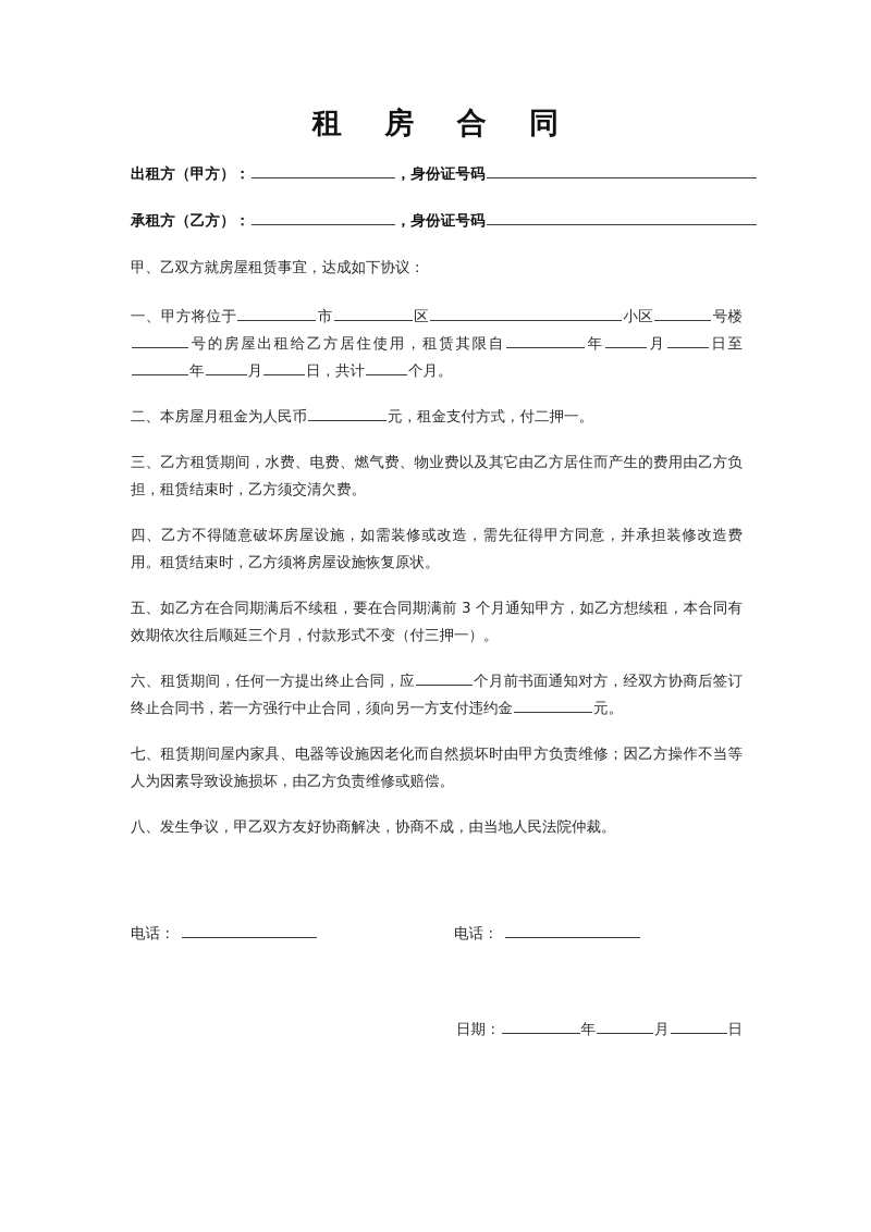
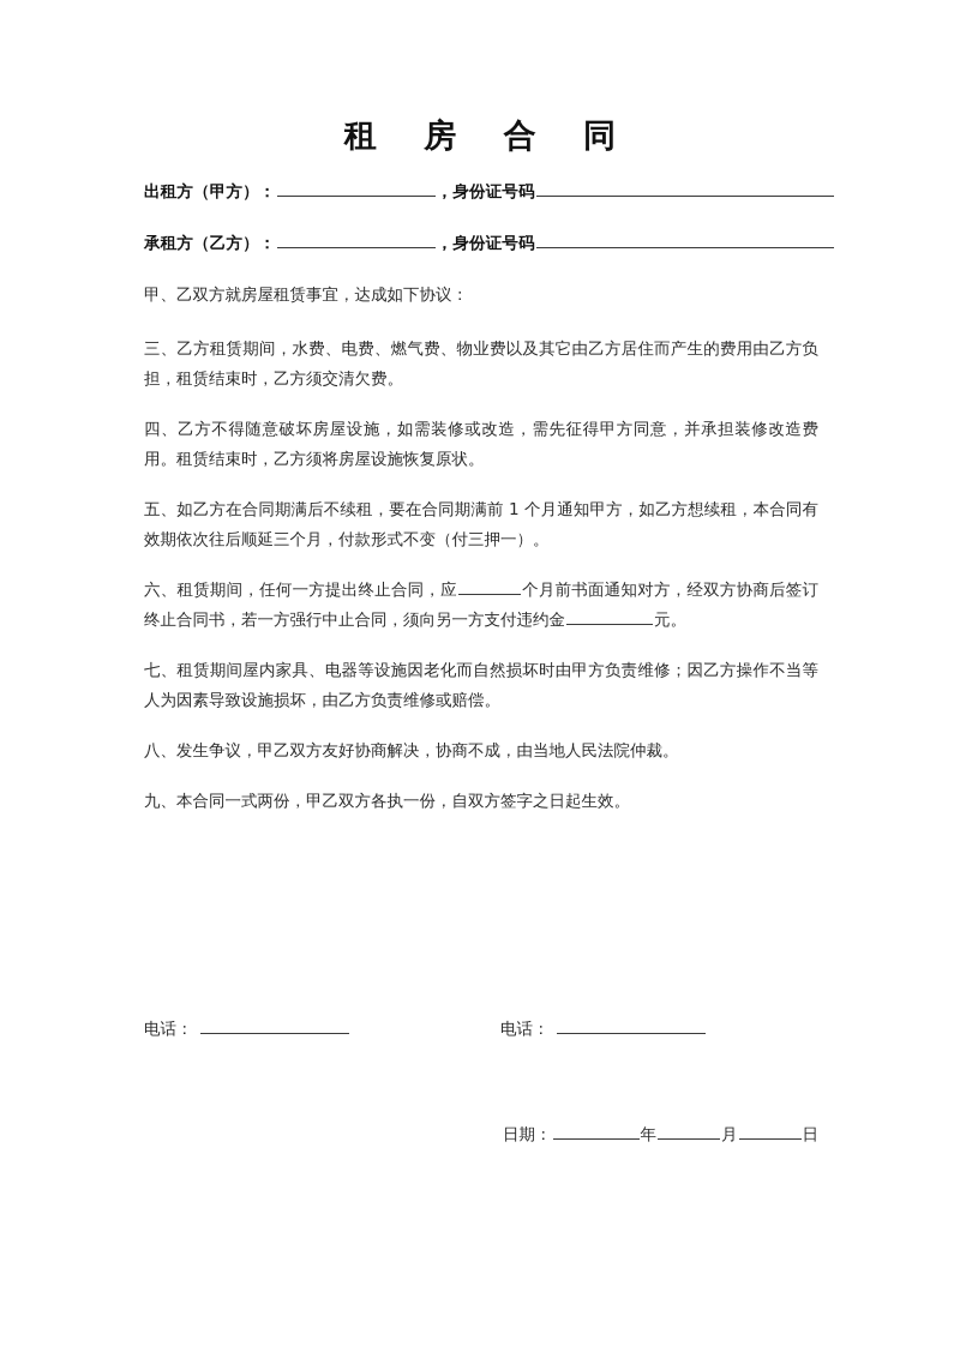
  租 房 合 同
  出租方（甲方）： ，身份证号码
  承租方（乙方）： ，身份证号码
  甲、乙双方就房屋租赁事宜，达成如下协议：
- 一、甲方将位于 市 区 小区 号楼号的房屋出租给乙方居住使用，租赁其限自 年 月 日至年 月 日，共计 个月。
- 二、本房屋月租金为人民币 元，租金支付方式，付二押一。
  三、乙方租赁期间，水费、电费、燃气费、物业费以及其它由乙方居住而产生的费用由乙方负担，租赁结束时，乙方须交清欠费。
  四、乙方不得随意破坏房屋设施，如需装修或改造，需先征得甲方同意，并承担装修改造费用。租赁结束时，乙方须将房屋设施恢复原状。
- 五、如乙方在合同期满后不续租，要在合同期满前 3 个月通知甲方，如乙方想续租，本合同有效期依次往后顺延三个月，付款形式不变（付三押一）。
+ 五、如乙方在合同期满后不续租，要在合同期满前 1 个月通知甲方，如乙方想续租，本合同有效期依次往后顺延三个月，付款形式不变（付三押一）。
  六、租赁期间，任何一方提出终止合同，应 个月前书面通知对方，经双方协商后签订终止合同书，若一方强行中止合同，须向另一方支付违约金 元。
  七、租赁期间屋内家具、电器等设施因老化而自然损坏时由甲方负责维修；因乙方操作不当等人为因素导致设施损坏，由乙方负责维修或赔偿。
  八、发生争议，甲乙双方友好协商解决，协商不成，由当地人民法院仲裁。
+ 九、本合同一式两份，甲乙双方各执一份，自双方签字之日起生效。
  电话：
  电话：
  日期： 年 月 日
